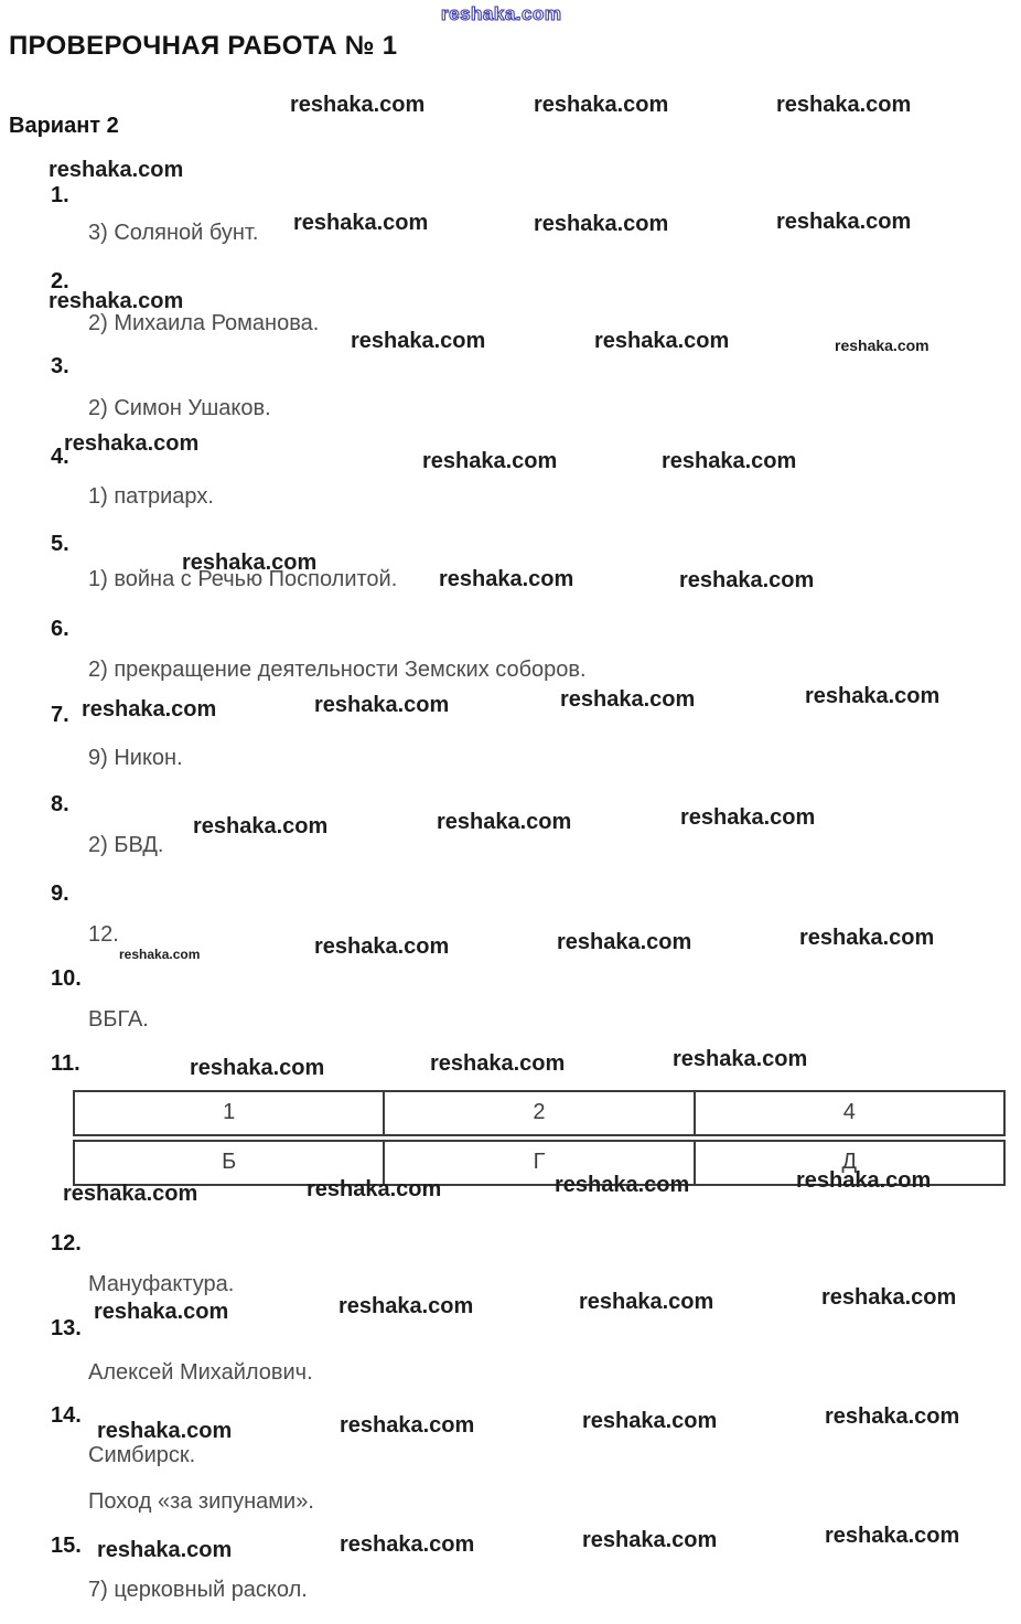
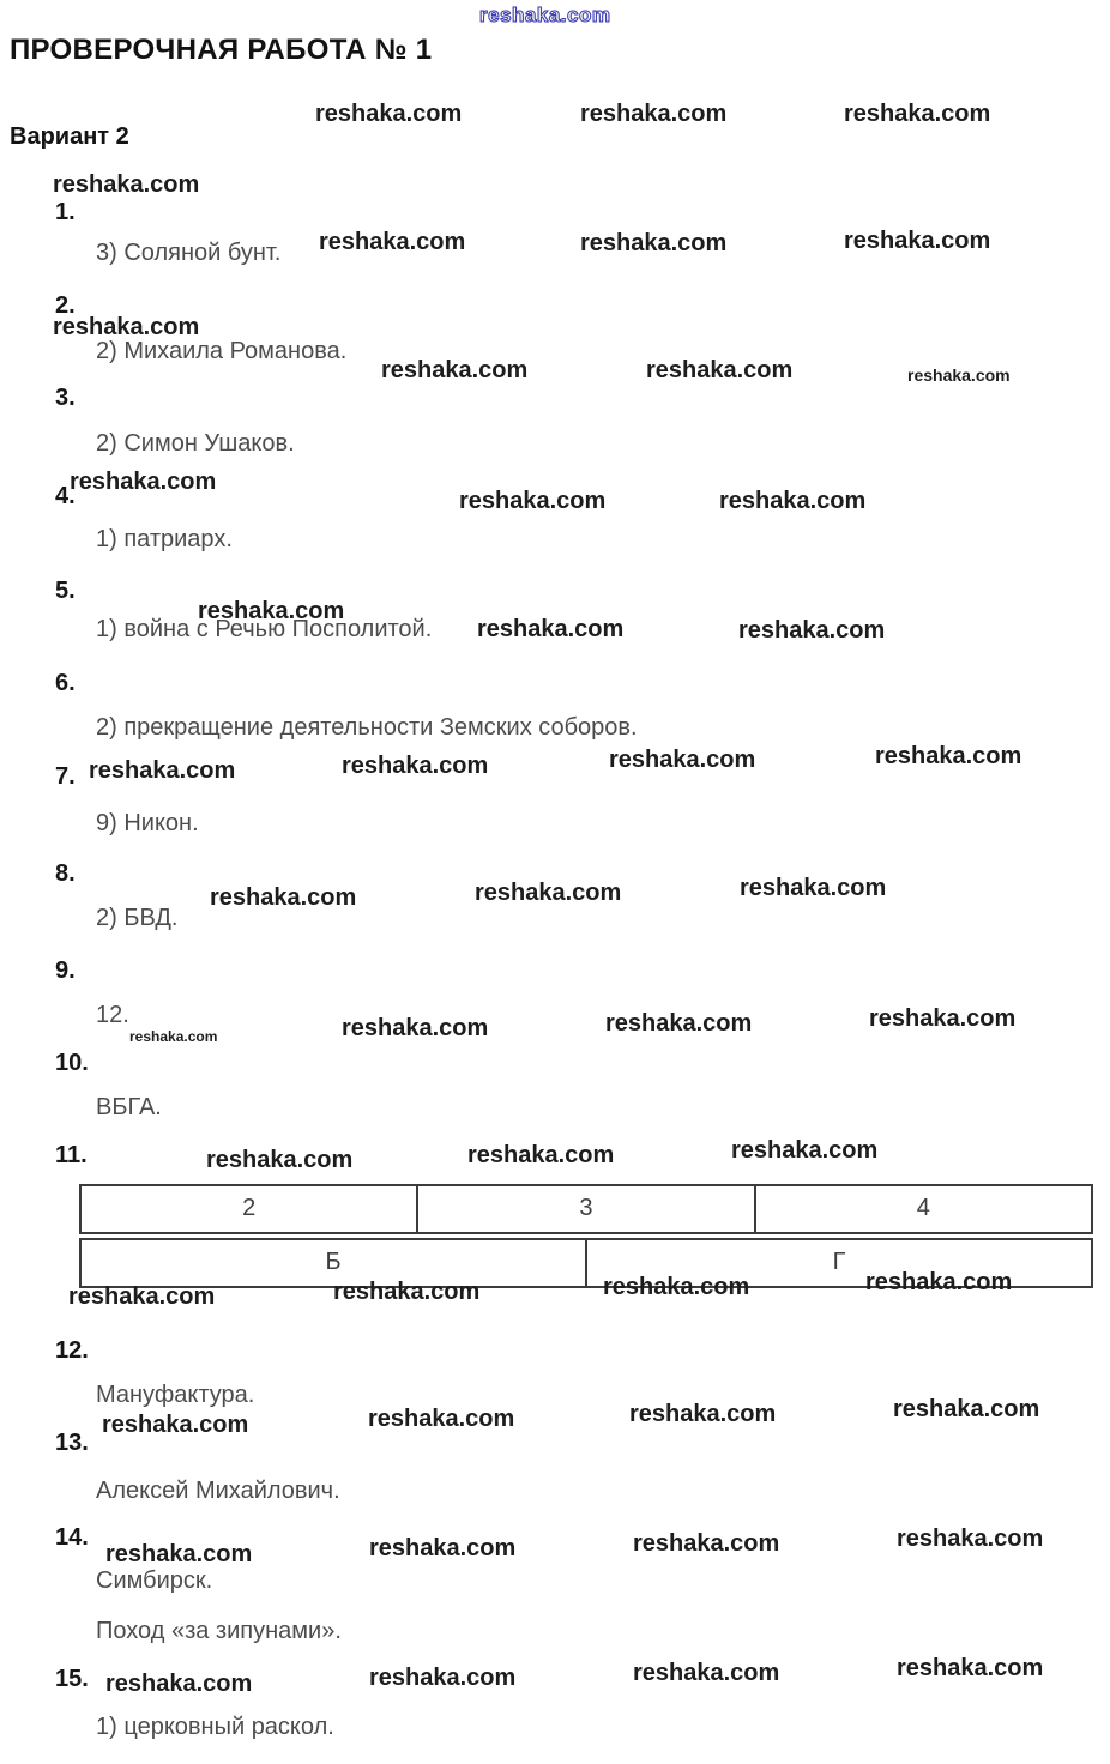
  reshaka.com
  ПРОВЕРОЧНАЯ РАБОТА № 1
  Вариант 2
  1.
  3) Соляной бунт.
  2.
  2) Михаила Романова.
  3.
  2) Симон Ушаков.
  4.
  1) патриарх.
  5.
  1) война с Речью Посполитой.
  6.
  2) прекращение деятельности Земских соборов.
  7.
  9) Никон.
  8.
  2) БВД.
  9.
  12.
  10.
  ВБГА.
  11.
- 1
  2
+ 3
  4
  Б
  Г
- Д
  12.
  Мануфактура.
  13.
  Алексей Михайлович.
  14.
  Симбирск.
  Поход «за зипунами».
  15.
- 7) церковный раскол.
+ 1) церковный раскол.
  reshaka.com
  reshaka.com
  reshaka.com
  reshaka.com
  reshaka.com
  reshaka.com
  reshaka.com
  reshaka.com
  reshaka.com
  reshaka.com
  reshaka.com
  reshaka.com
  reshaka.com
  reshaka.com
  reshaka.com
  reshaka.com
  reshaka.com
  reshaka.com
  reshaka.com
  reshaka.com
  reshaka.com
  reshaka.com
  reshaka.com
  reshaka.com
  reshaka.com
  reshaka.com
  reshaka.com
  reshaka.com
  reshaka.com
  reshaka.com
  reshaka.com
  reshaka.com
  reshaka.com
  reshaka.com
  reshaka.com
  reshaka.com
  reshaka.com
  reshaka.com
  reshaka.com
  reshaka.com
  reshaka.com
  reshaka.com
  reshaka.com
  reshaka.com
  reshaka.com
  reshaka.com
  reshaka.com
